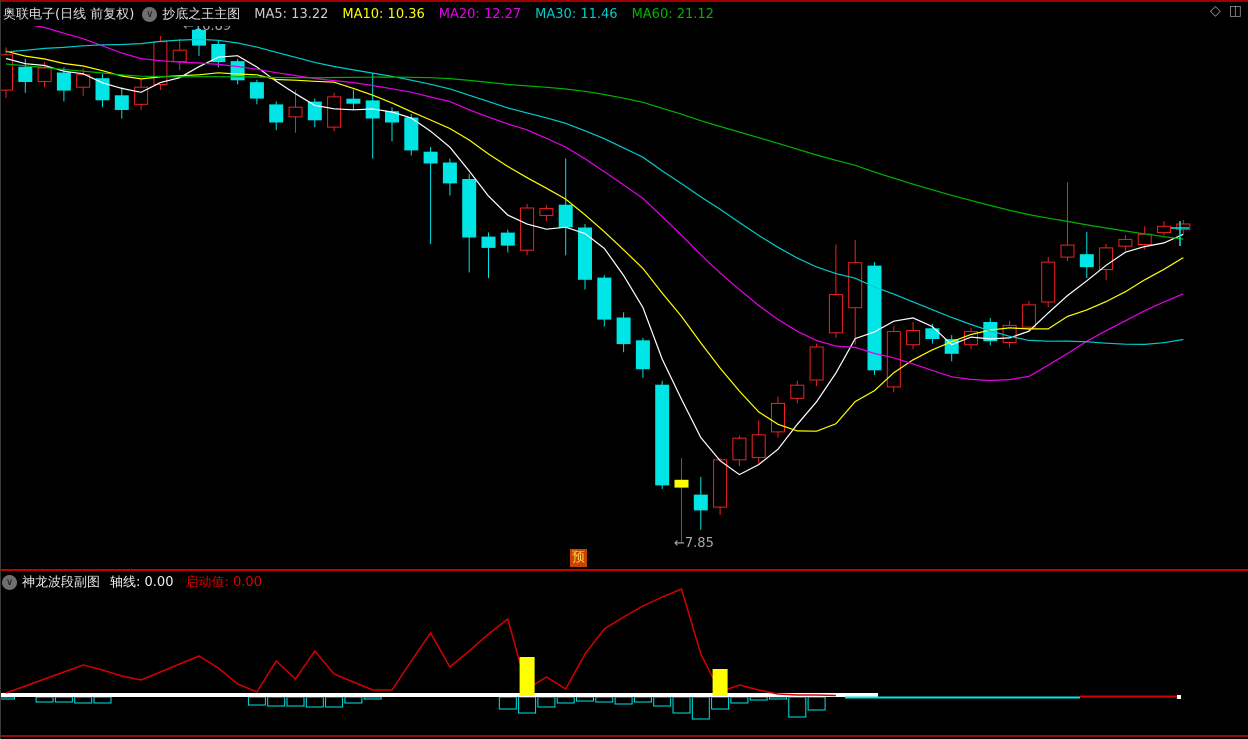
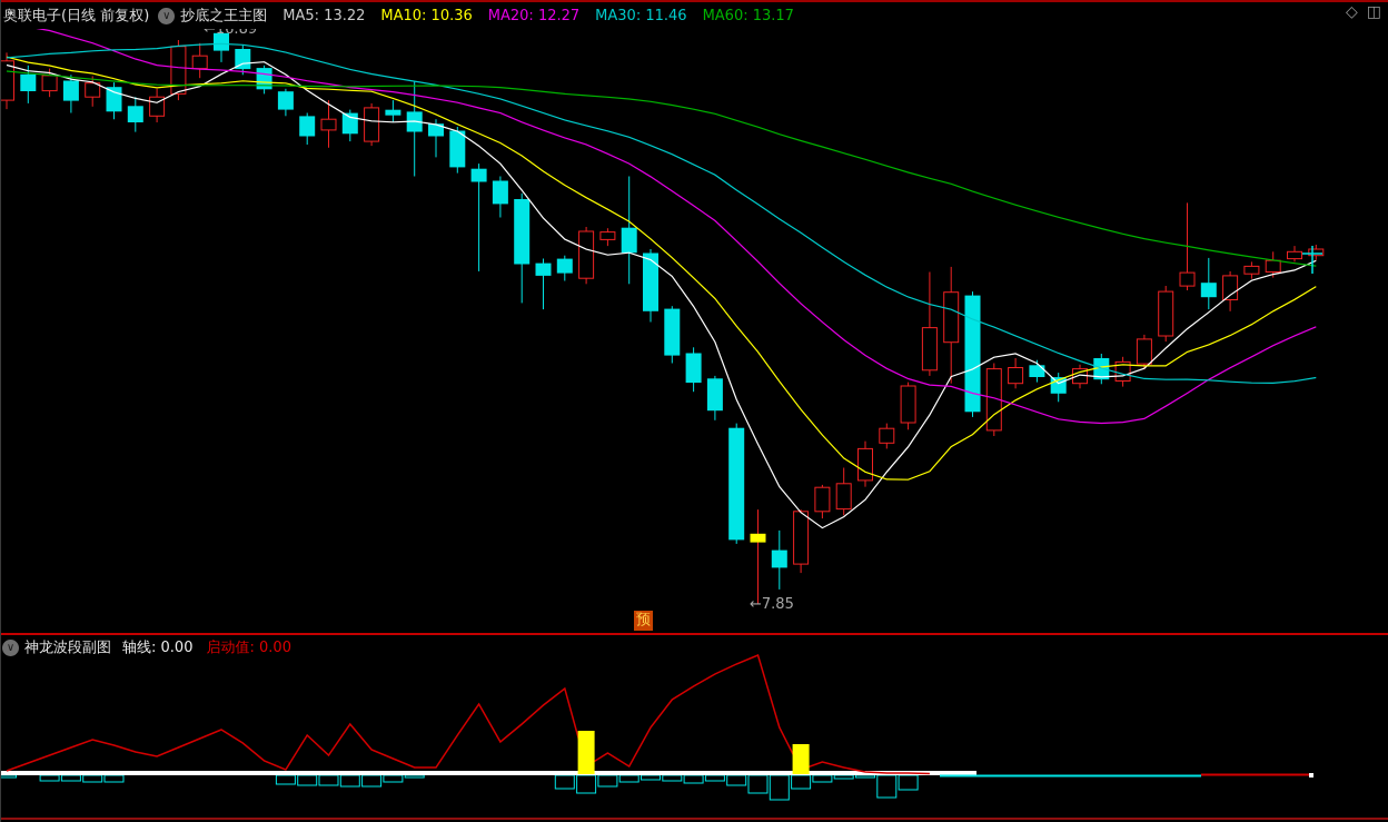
  奥联电子(日线 前复权)
  ∨
  抄底之王主图
  MA5: 13.22
  MA10: 10.36
  MA20: 12.27
  MA30: 11.46
- MA60: 21.12
+ MA60: 13.17
  ◇
  ◫
  ←16.89
  ←7.85
  预
  ∨
  神龙波段副图
  轴线: 0.00
  启动值: 0.00
